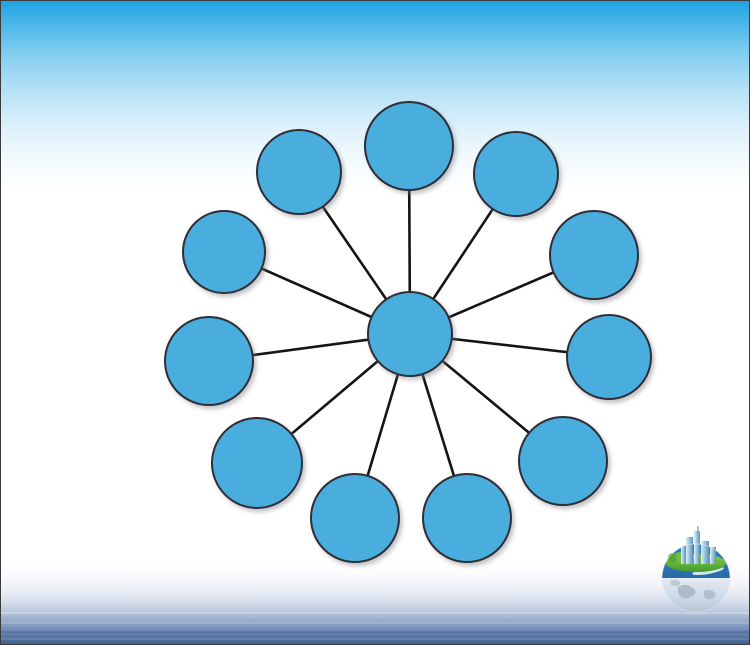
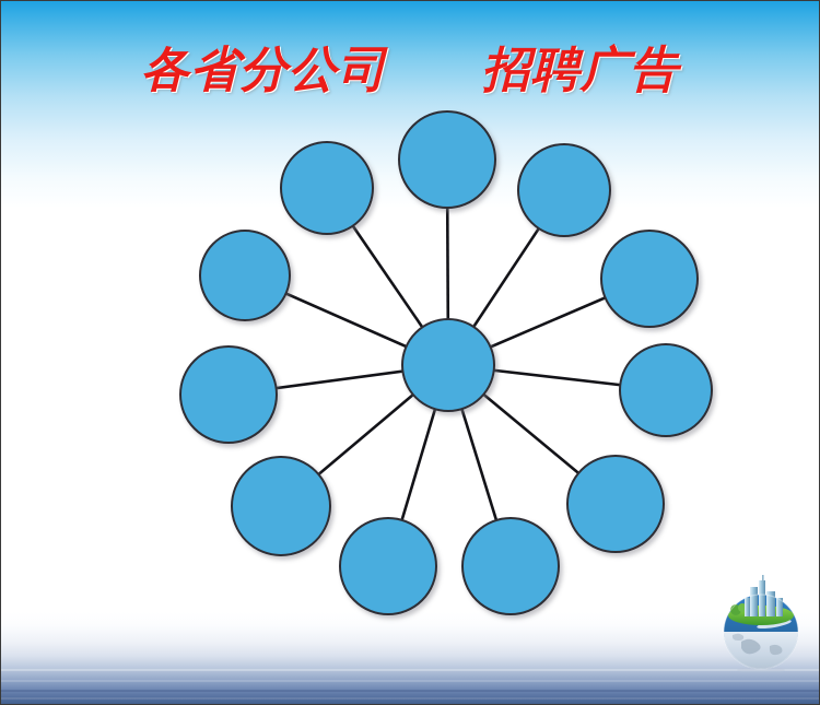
+ 各省分公司 招聘广告
